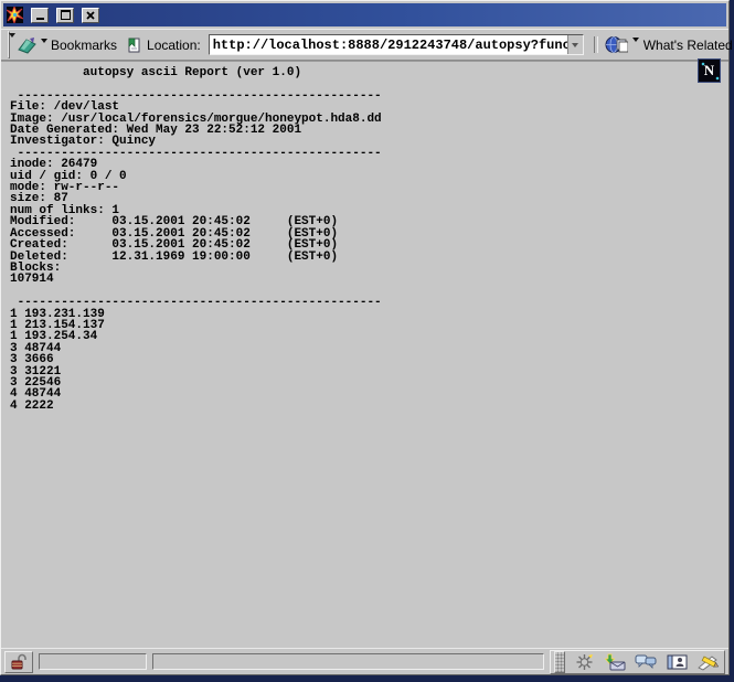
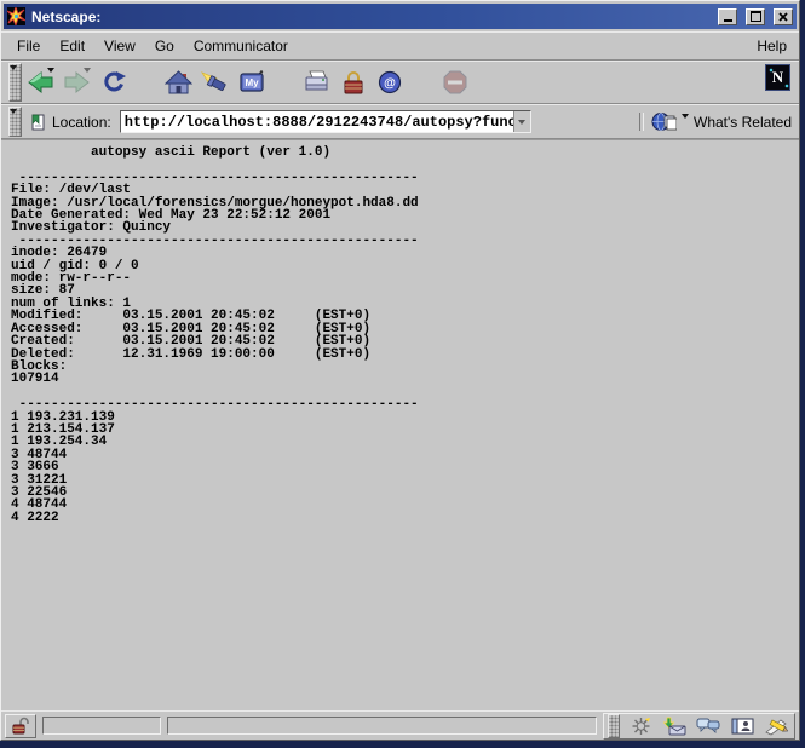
+ Netscape:
+ File
+ Edit
+ View
+ Go
+ Communicator
+ Help
+ My
+ @
  N
- Bookmarks
  Location:
  http://localhost:8888/2912243748/autopsy?fun
  What's Related
  autopsy ascii Report (ver 1.0)
  --------------------------------------------------
  File: /dev/last
  Image: /usr/local/forensics/morgue/honeypot.hda8.dd
  Date Generated: Wed May 23 22:52:12 2001
  Investigator: Quincy
  --------------------------------------------------
  inode: 26479
  uid / gid: 0 / 0
  mode: rw-r--r--
  size: 87
  num of links: 1
  Modified: 03.15.2001 20:45:02 (EST+0)
  Accessed: 03.15.2001 20:45:02 (EST+0)
  Created: 03.15.2001 20:45:02 (EST+0)
  Deleted: 12.31.1969 19:00:00 (EST+0)
  Blocks:
  107914
  --------------------------------------------------
  1 193.231.139
  1 213.154.137
  1 193.254.34
  3 48744
  3 3666
  3 31221
  3 22546
  4 48744
  4 2222
